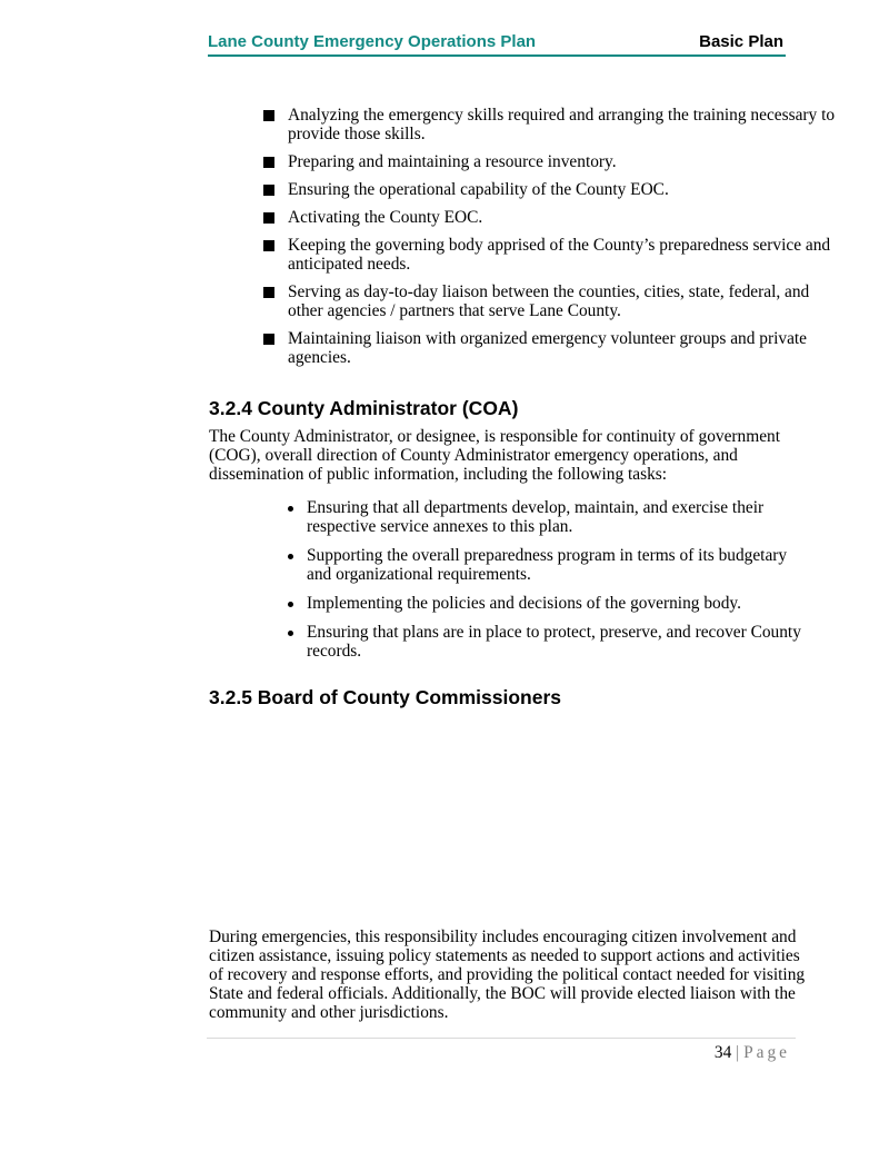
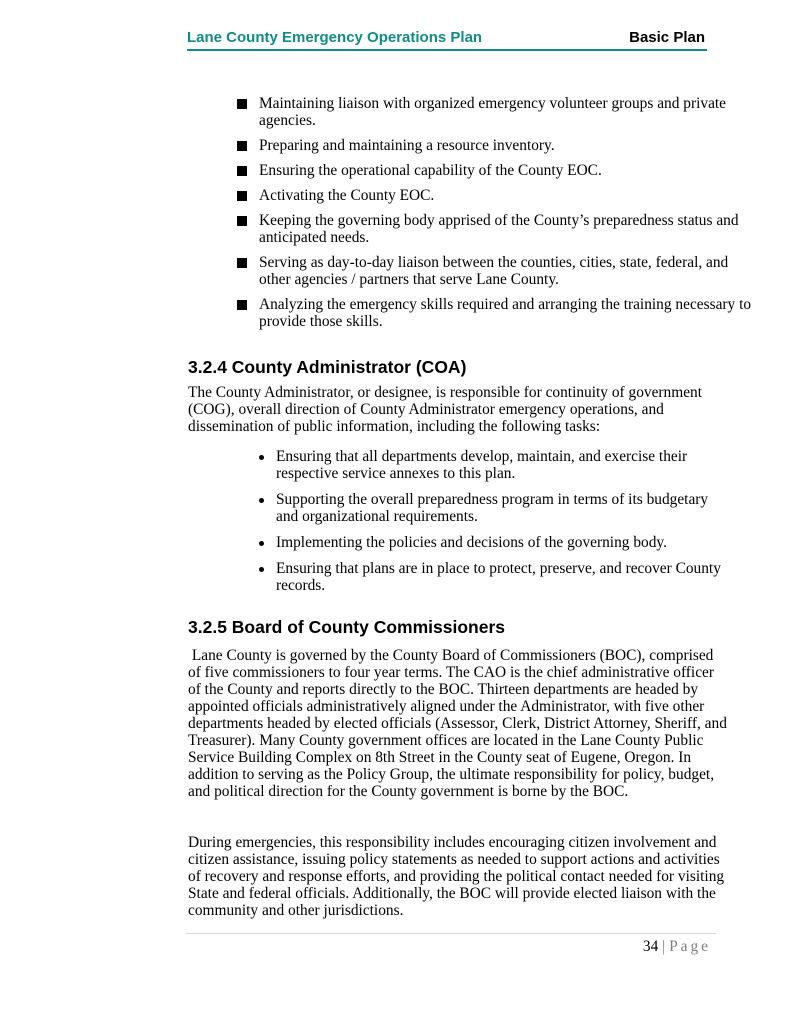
  Lane County Emergency Operations Plan
  Basic Plan
- Analyzing the emergency skills required and arranging the training necessary to provide those skills.
+ Maintaining liaison with organized emergency volunteer groups and private agencies.
  Preparing and maintaining a resource inventory.
  Ensuring the operational capability of the County EOC.
  Activating the County EOC.
- Keeping the governing body apprised of the County’s preparedness service and anticipated needs.
+ Keeping the governing body apprised of the County’s preparedness status and anticipated needs.
  Serving as day-to-day liaison between the counties, cities, state, federal, and other agencies / partners that serve Lane County.
- Maintaining liaison with organized emergency volunteer groups and private agencies.
+ Analyzing the emergency skills required and arranging the training necessary to provide those skills.
  3.2.4 County Administrator (COA)
  The County Administrator, or designee, is responsible for continuity of government (COG), overall direction of County Administrator emergency operations, and dissemination of public information, including the following tasks:
  Ensuring that all departments develop, maintain, and exercise their respective service annexes to this plan.
  Supporting the overall preparedness program in terms of its budgetary and organizational requirements.
  Implementing the policies and decisions of the governing body.
  Ensuring that plans are in place to protect, preserve, and recover County records.
  3.2.5 Board of County Commissioners
+ Lane County is governed by the County Board of Commissioners (BOC), comprised of five commissioners to four year terms. The CAO is the chief administrative officer of the County and reports directly to the BOC. Thirteen departments are headed by appointed officials administratively aligned under the Administrator, with five other departments headed by elected officials (Assessor, Clerk, District Attorney, Sheriff, and Treasurer). Many County government offices are located in the Lane County Public Service Building Complex on 8th Street in the County seat of Eugene, Oregon. In addition to serving as the Policy Group, the ultimate responsibility for policy, budget, and political direction for the County government is borne by the BOC.
  During emergencies, this responsibility includes encouraging citizen involvement and citizen assistance, issuing policy statements as needed to support actions and activities of recovery and response efforts, and providing the political contact needed for visiting State and federal officials. Additionally, the BOC will provide elected liaison with the community and other jurisdictions.
  34 | Page
